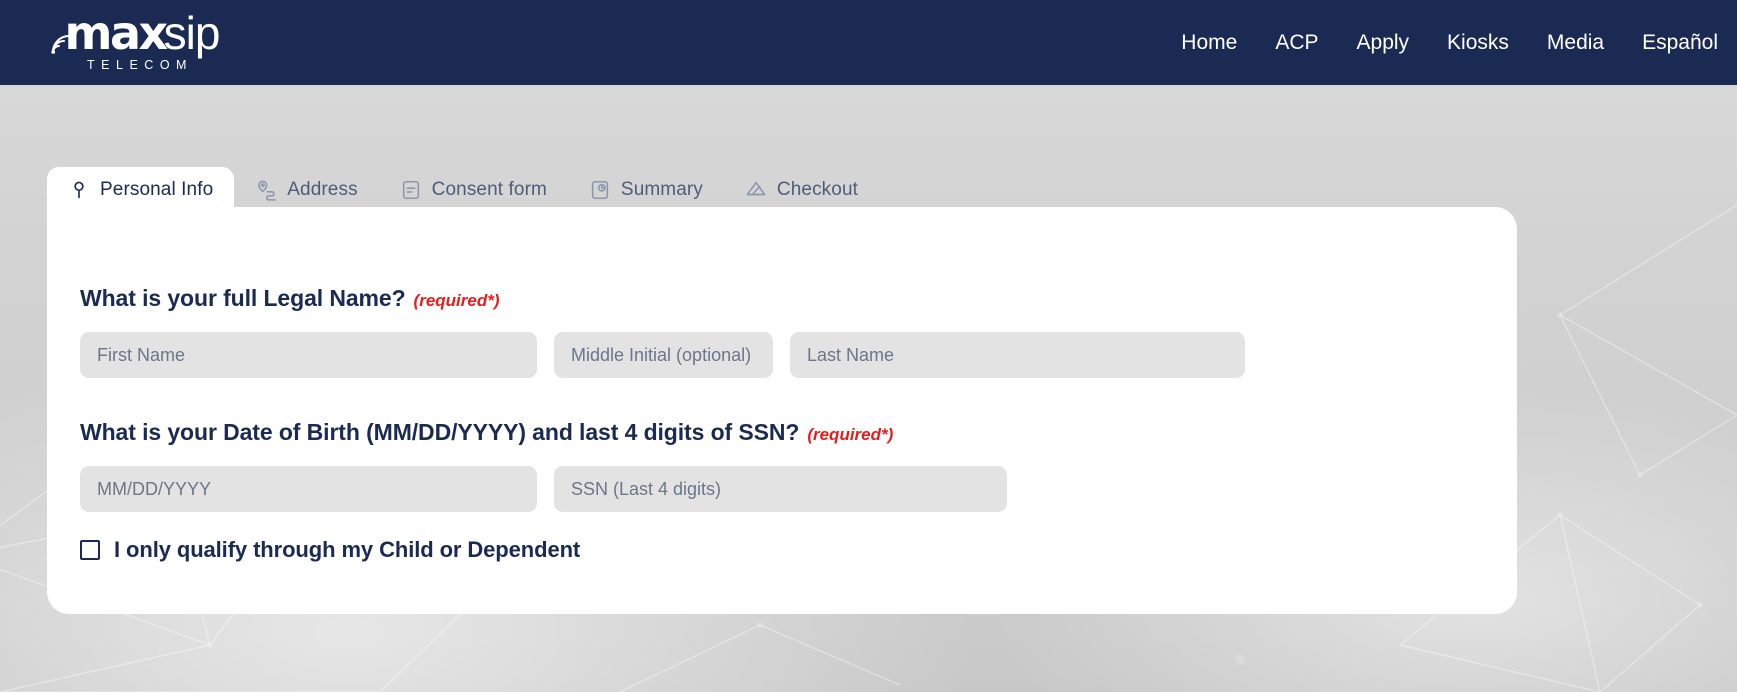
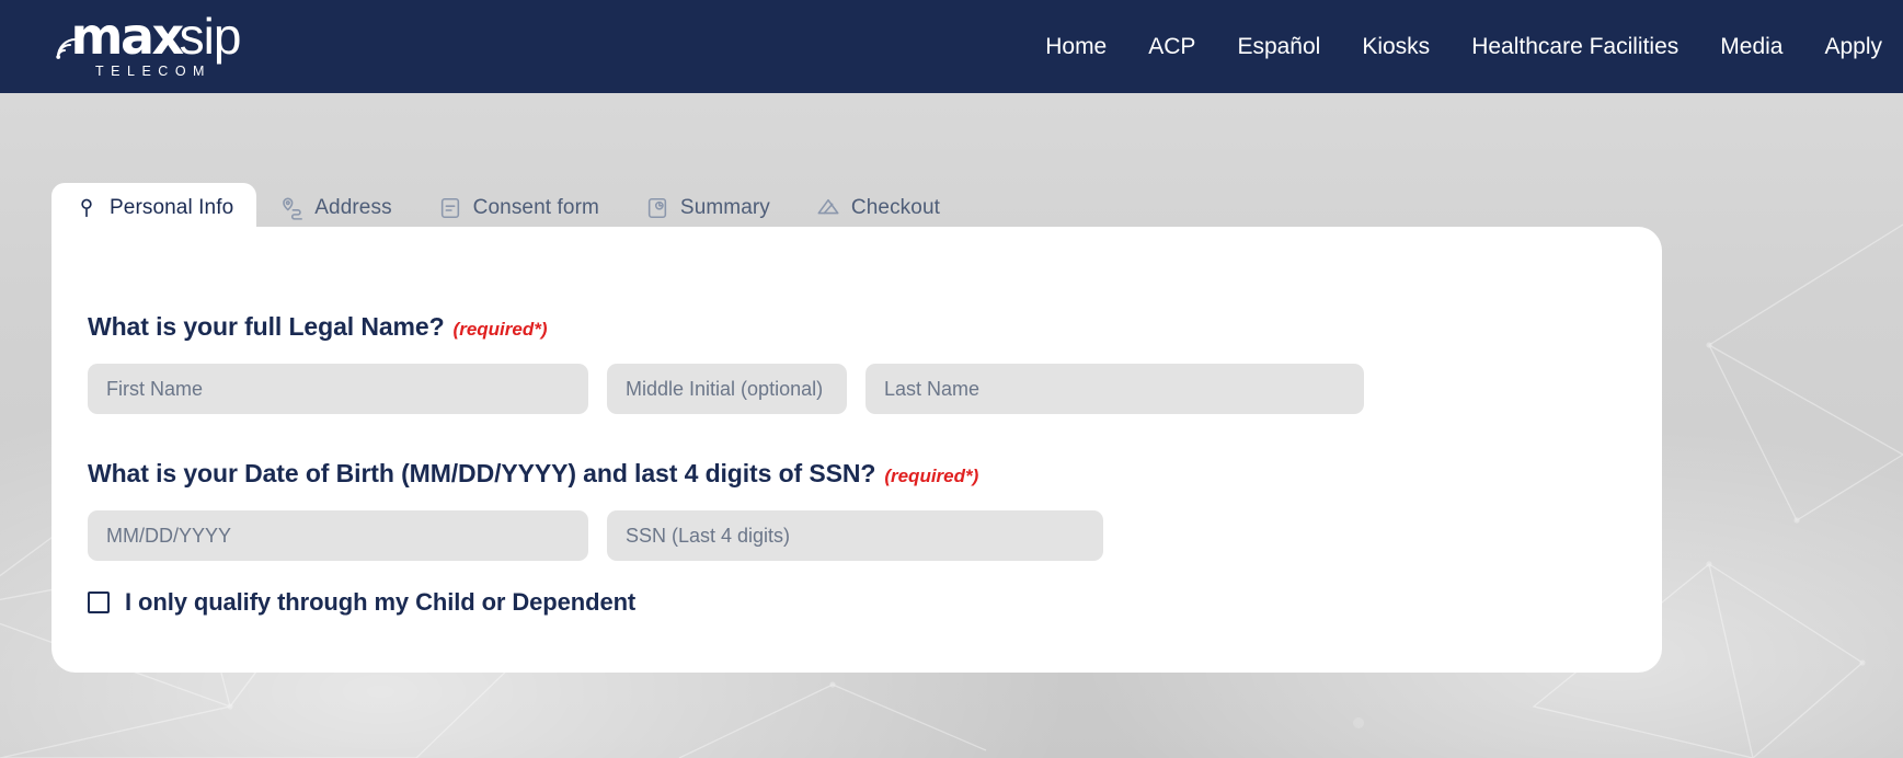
  max
  sip
  TELECOM
  Home
  ACP
- Apply
+ Español
  Kiosks
+ Healthcare Facilities
  Media
- Español
+ Apply
  Personal Info
  Address
  Consent form
  Summary
  Checkout
  What is your full Legal Name?
  (required*)
  First Name
  Middle Initial (optional)
  Last Name
  What is your Date of Birth (MM/DD/YYYY) and last 4 digits of SSN?
  (required*)
  MM/DD/YYYY
  SSN (Last 4 digits)
  I only qualify through my Child or Dependent
